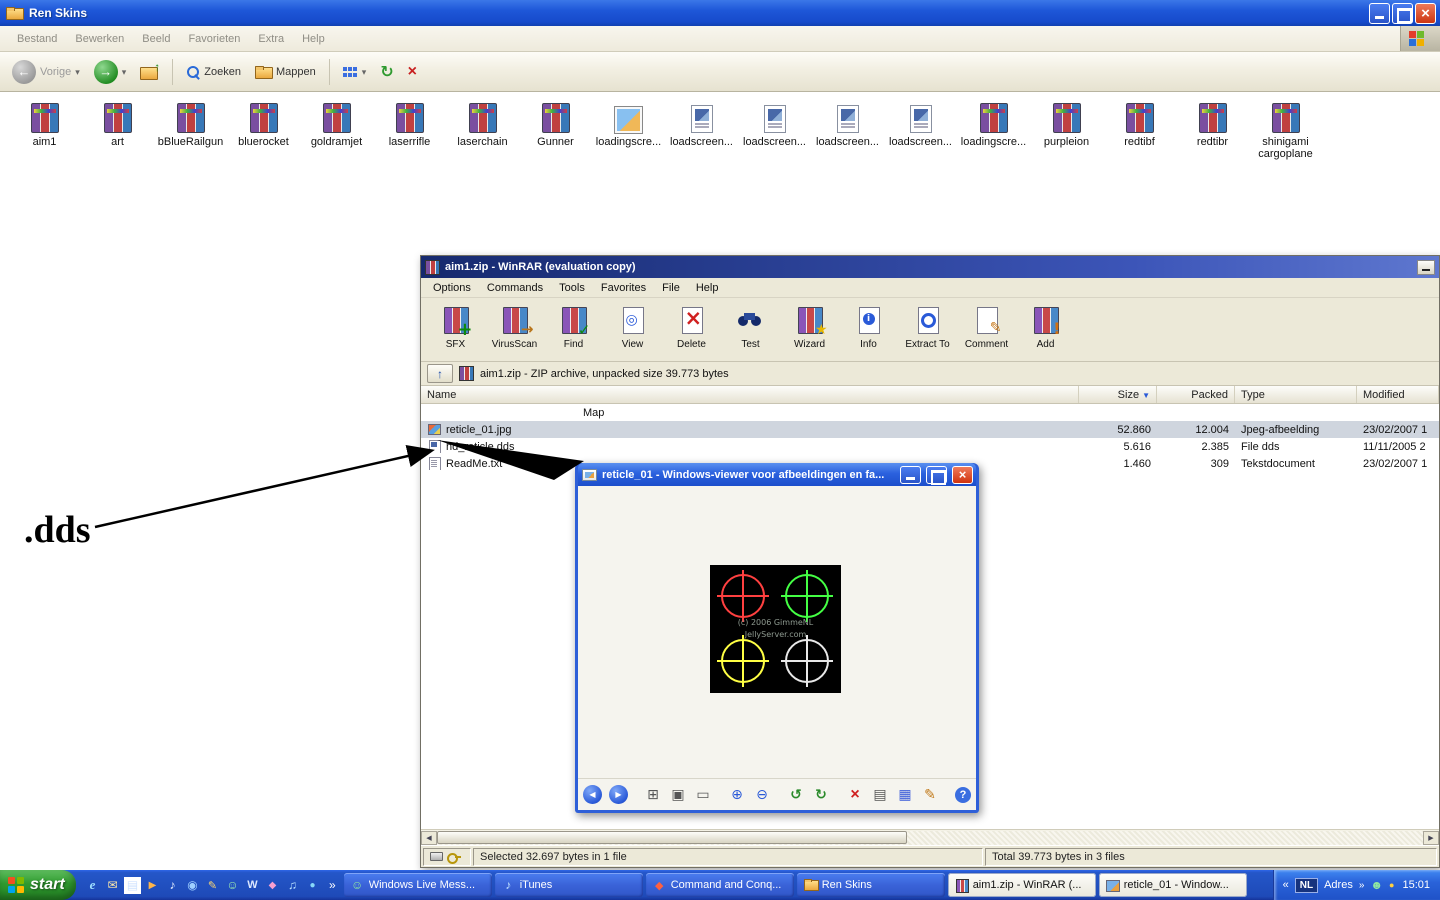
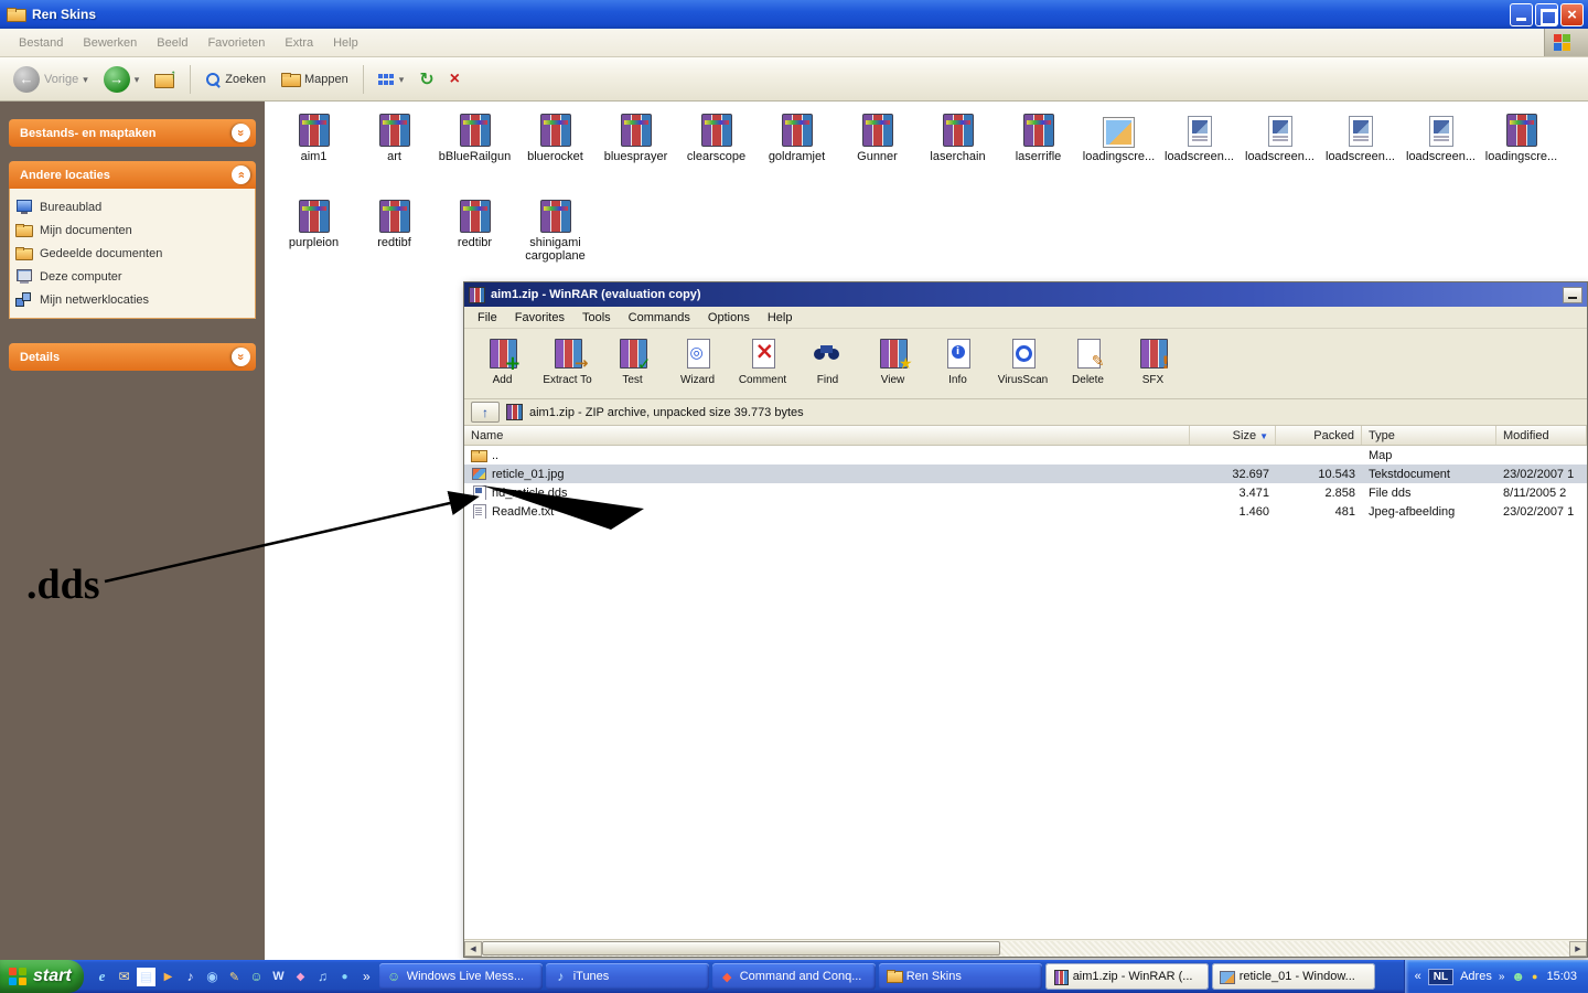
  Ren Skins
  Bestand
  Bewerken
  Beeld
  Favorieten
  Extra
  Help
  Vorige
  Zoeken
  Mappen
+ Bestands- en maptaken
+ Andere locaties
+ Bureaublad
+ Mijn documenten
+ Gedeelde documenten
+ Deze computer
+ Mijn netwerklocaties
+ Details
  aim1
  art
  bBlueRailgun
  bluerocket
+ bluesprayer
+ clearscope
  goldramjet
- laserrifle
+ Gunner
  laserchain
- Gunner
+ laserrifle
  loadingscre...
  loadscreen...
  loadscreen...
  loadscreen...
  loadscreen...
  loadingscre...
  purpleion
  redtibf
  redtibr
  shinigami cargoplane
  aim1.zip - WinRAR (evaluation copy)
- Options
+ File
- Commands
+ Favorites
  Tools
- Favorites
+ Commands
- File
+ Options
  Help
- SFX
+ Add
- VirusScan
+ Extract To
- Find
+ Test
- View
+ Wizard
- Delete
+ Comment
- Test
+ Find
- Wizard
+ View
  Info
- Extract To
+ VirusScan
- Comment
+ Delete
- Add
+ SFX
  aim1.zip - ZIP archive, unpacked size 39.773 bytes
  Name
  Size
  Packed
  Type
  Modified
+ ..
  Map
  reticle_01.jpg
- 52.860
+ 32.697
- 12.004
+ 10.543
- Jpeg-afbeelding
+ Tekstdocument
  23/02/2007 1
- 5.616
+ 3.471
- 2.385
+ 2.858
  File dds
- 11/11/2005 2
+ 8/11/2005 2
  ReadMe.txt
  1.460
- 309
+ 481
- Tekstdocument
+ Jpeg-afbeelding
  23/02/2007 1
- Selected 32.697 bytes in 1 file
- Total 39.773 bytes in 3 files
- reticle_01 - Windows-viewer voor afbeeldingen en fa...
- (c) 2006 GimmeNL
- JellyServer.com
  .dds
  start
  »
  Windows Live Mess...
  iTunes
  Command and Conq...
  Ren Skins
  aim1.zip - WinRAR (...
  reticle_01 - Window...
  NL
  Adres
- 15:01
+ 15:03
